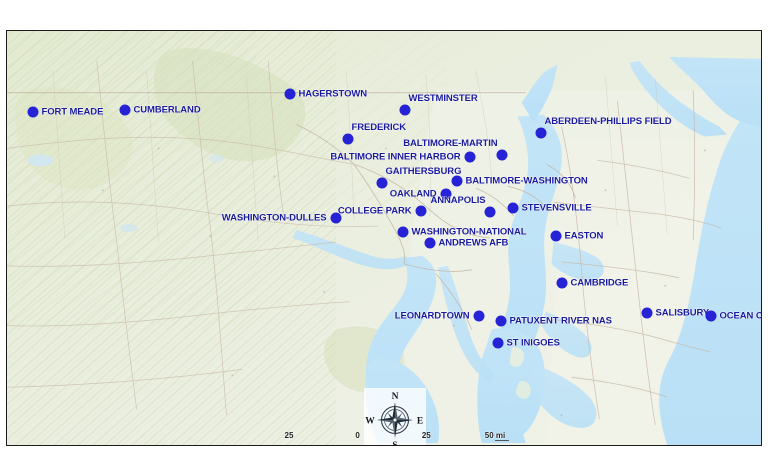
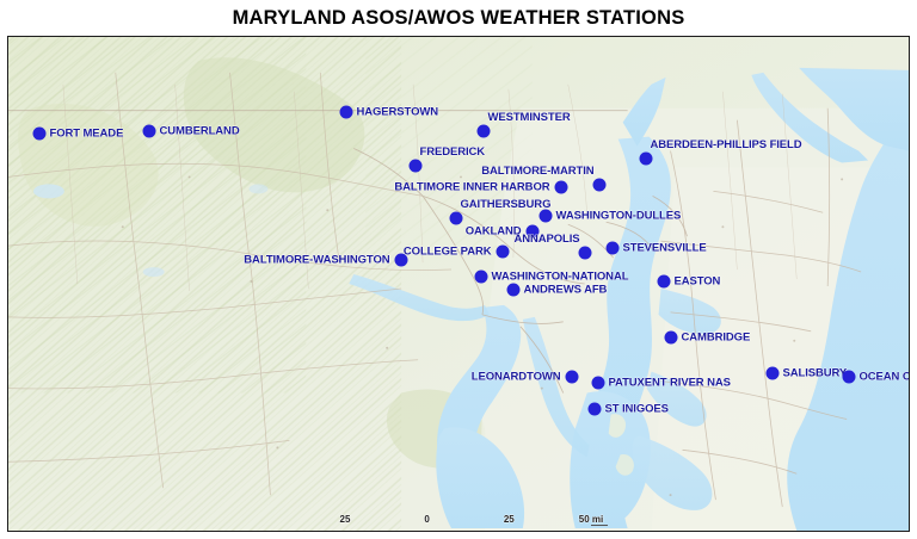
+ MARYLAND ASOS/AWOS WEATHER STATIONS
  FORT MEADE
  CUMBERLAND
  HAGERSTOWN
  WESTMINSTER
  FREDERICK
  ABERDEEN-PHILLIPS FIELD
  BALTIMORE INNER HARBOR
  BALTIMORE-MARTIN
  GAITHERSBURG
- BALTIMORE-WASHINGTON
+ WASHINGTON-DULLES
  OAKLAND
  COLLEGE PARK
  ANNAPOLIS
- WASHINGTON-DULLES
+ BALTIMORE-WASHINGTON
  STEVENSVILLE
  WASHINGTON-NATIONAL
  EASTON
  ANDREWS AFB
  CAMBRIDGE
  SALISBUR
  LEONARDTOWN
  PATUXENT RIVER NAS
  ST INIGOES
- N
- W
- E
  25
  0
  25
  50 mi
